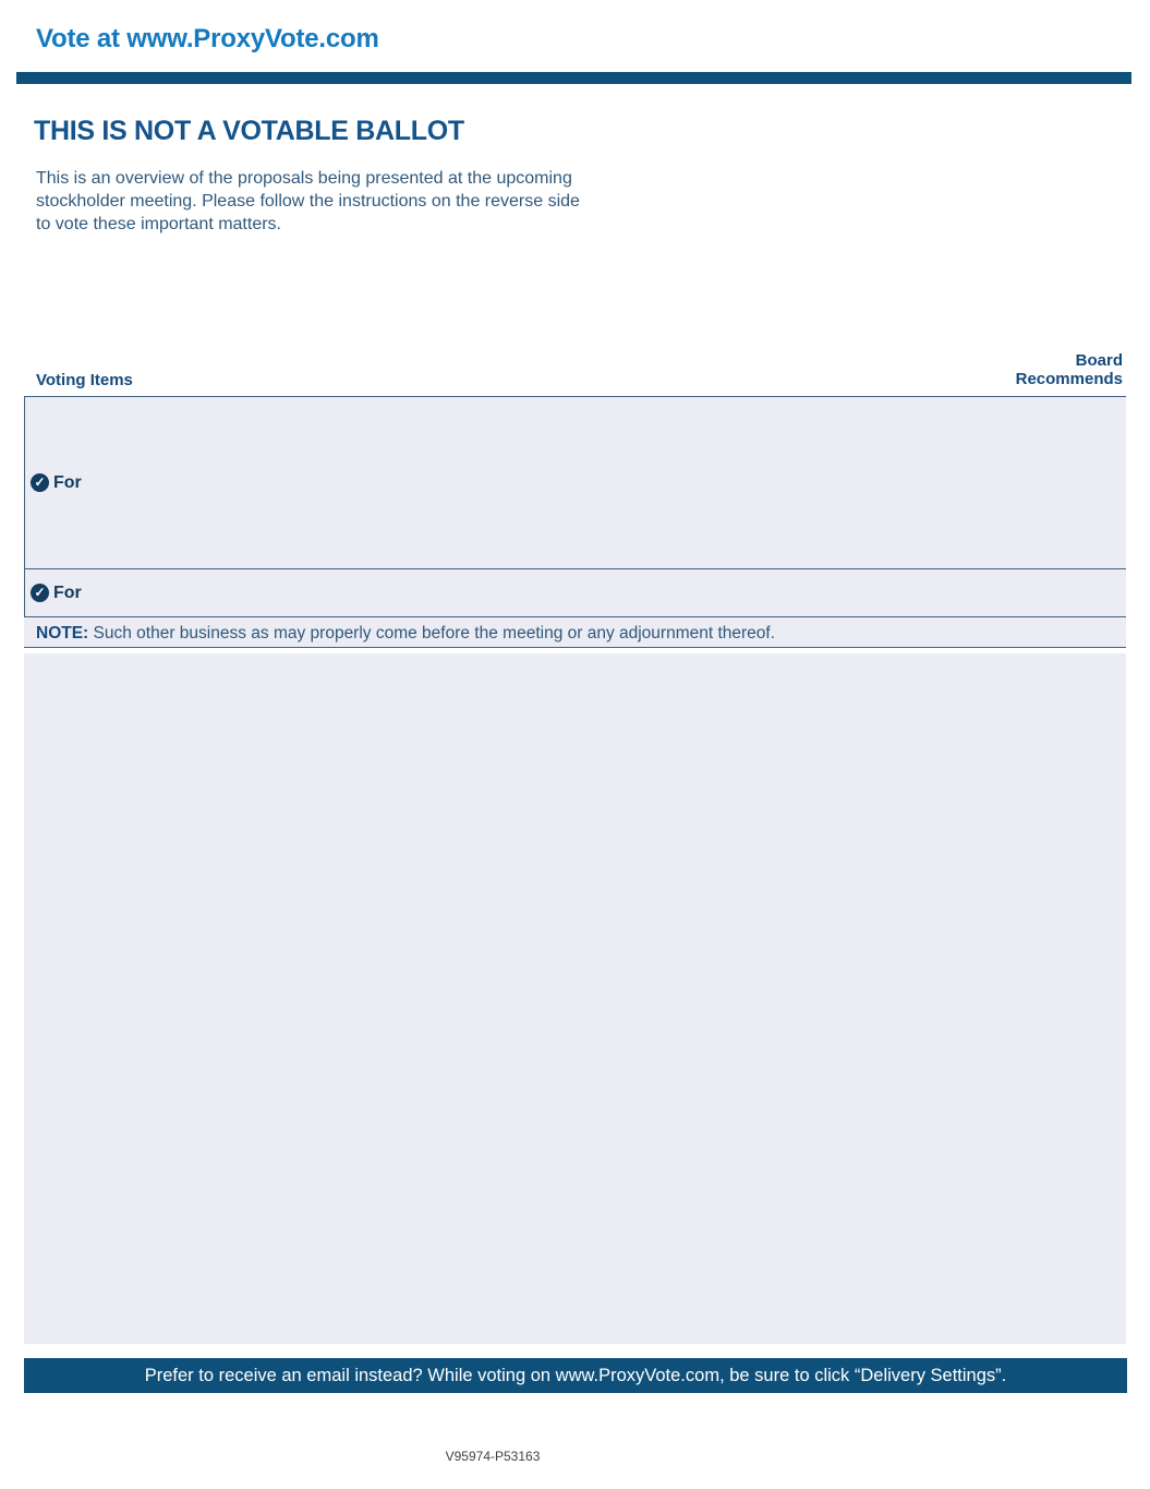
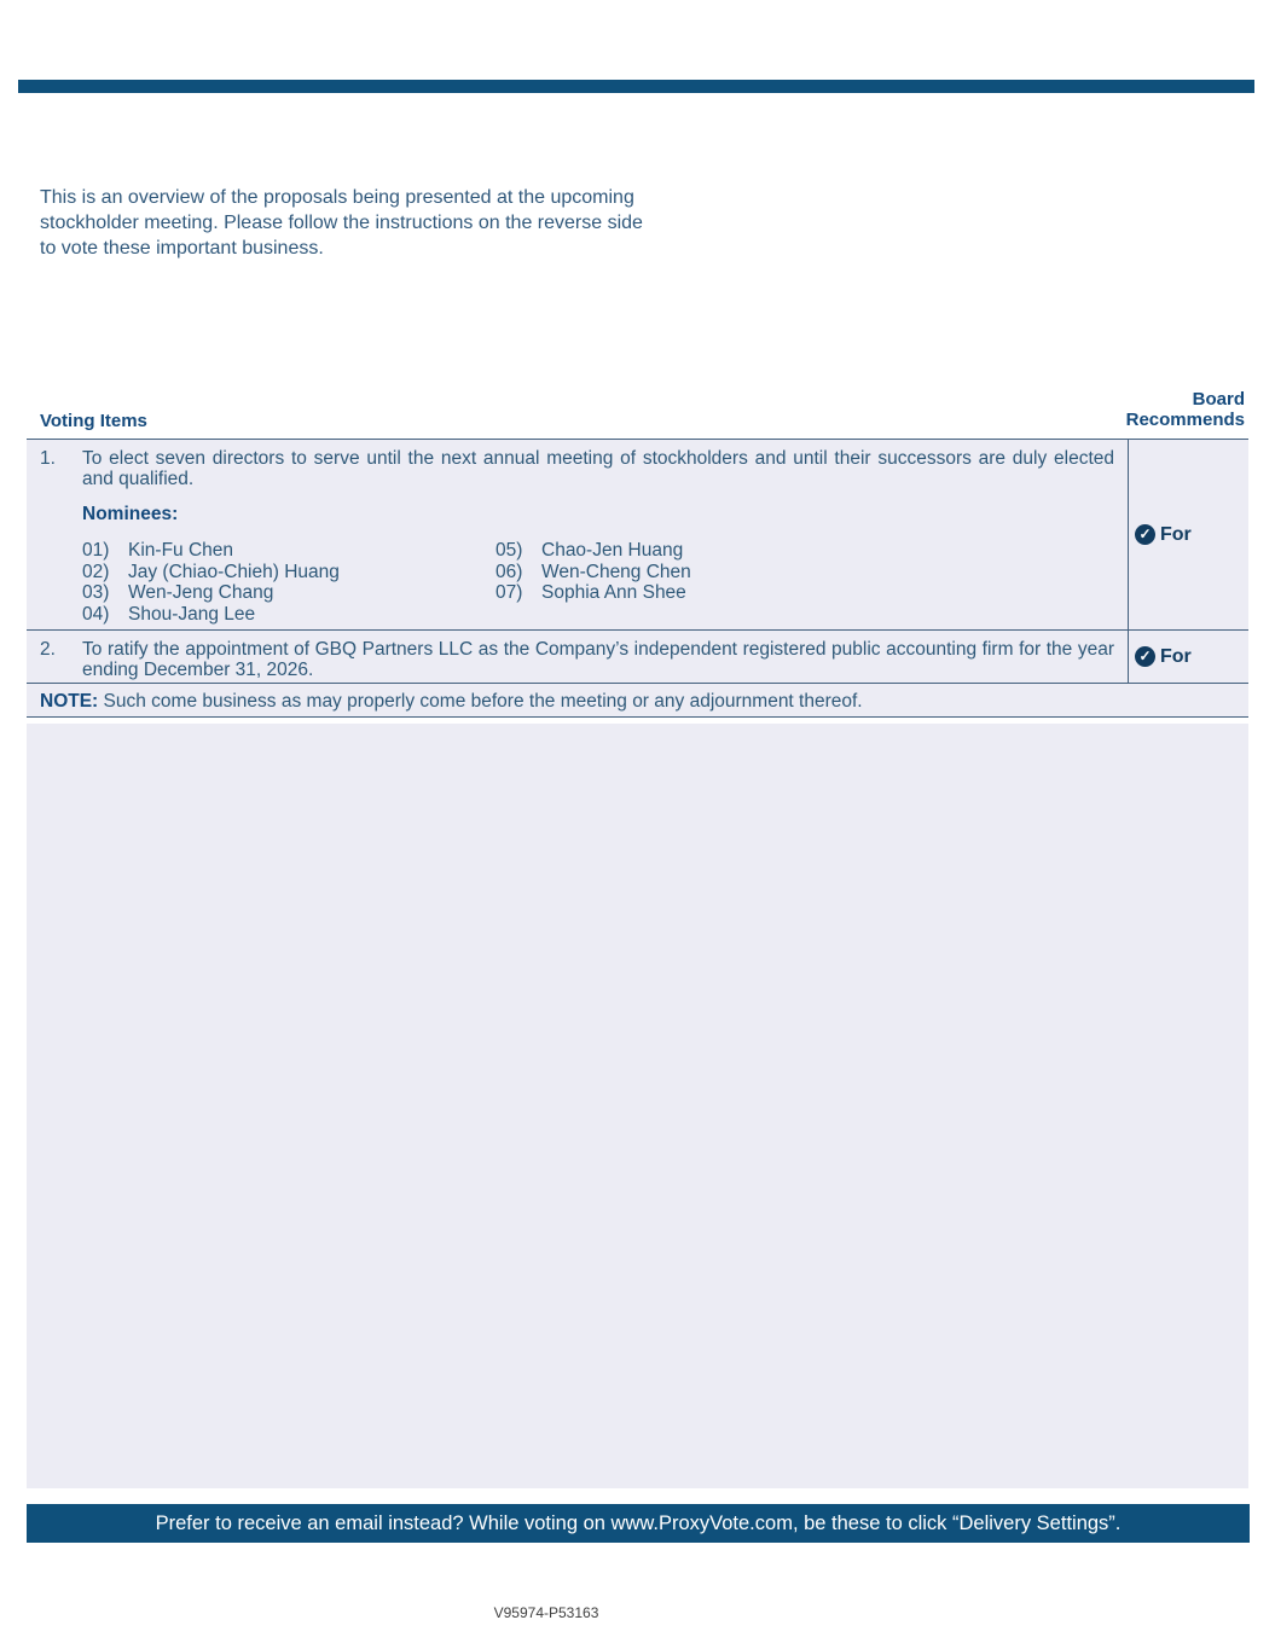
- Vote at www.ProxyVote.com
- THIS IS NOT A VOTABLE BALLOT
- This is an overview of the proposals being presented at the upcoming stockholder meeting. Please follow the instructions on the reverse side to vote these important matters.
+ This is an overview of the proposals being presented at the upcoming stockholder meeting. Please follow the instructions on the reverse side to vote these important business.
  Voting Items
  Board
  Recommends
+ 1.
+ To elect seven directors to serve until the next annual meeting of stockholders and until their successors are duly elected and qualified.
+ Nominees:
+ 01)
+ Kin-Fu Chen
+ 02)
+ Jay (Chiao-Chieh) Huang
+ 03)
+ Wen-Jeng Chang
+ 04)
+ Shou-Jang Lee
+ 05)
+ Chao-Jen Huang
+ 06)
+ Wen-Cheng Chen
+ 07)
+ Sophia Ann Shee
  ✓
  For
+ 2.
+ To ratify the appointment of GBQ Partners LLC as the Company’s independent registered public accounting firm for the year ending December 31, 2026.
  ✓
  For
- NOTE: Such other business as may properly come before the meeting or any adjournment thereof.
+ NOTE: Such come business as may properly come before the meeting or any adjournment thereof.
- Prefer to receive an email instead? While voting on www.ProxyVote.com, be sure to click “Delivery Settings”.
+ Prefer to receive an email instead? While voting on www.ProxyVote.com, be these to click “Delivery Settings”.
  V95974-P53163
